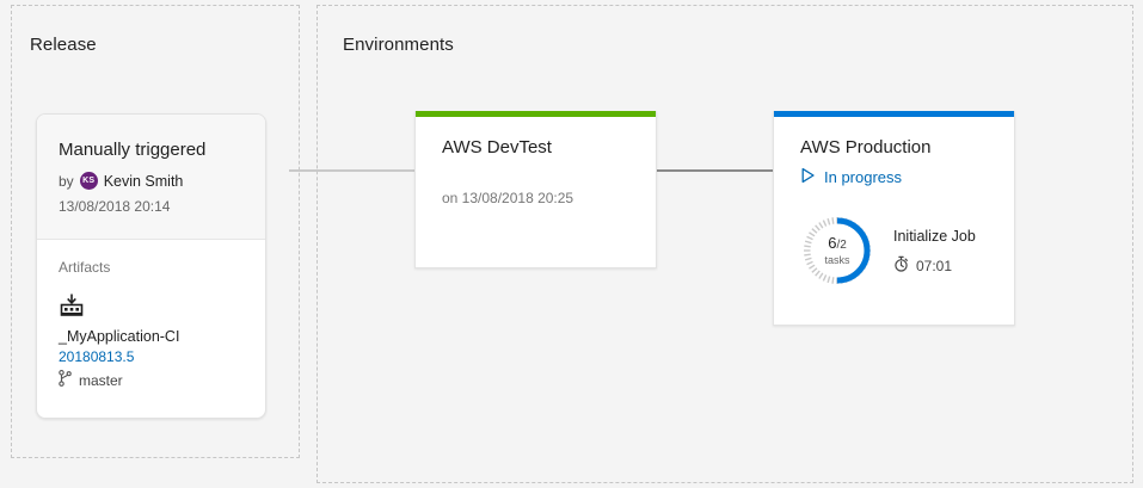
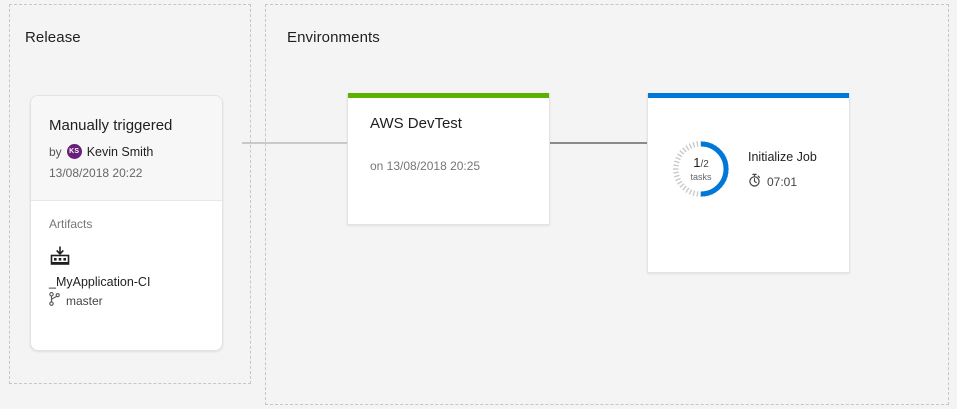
  Release
  Manually triggered
  by
  Kevin Smith
- 13/08/2018 20:14
+ 13/08/2018 20:22
  Artifacts
  _MyApplication-CI
- 20180813.5
  master
  Environments
  AWS DevTest
  on 13/08/2018 20:25
- AWS Production
- In progress
- 6/2
+ 1/2
  tasks
  Initialize Job
  07:01
